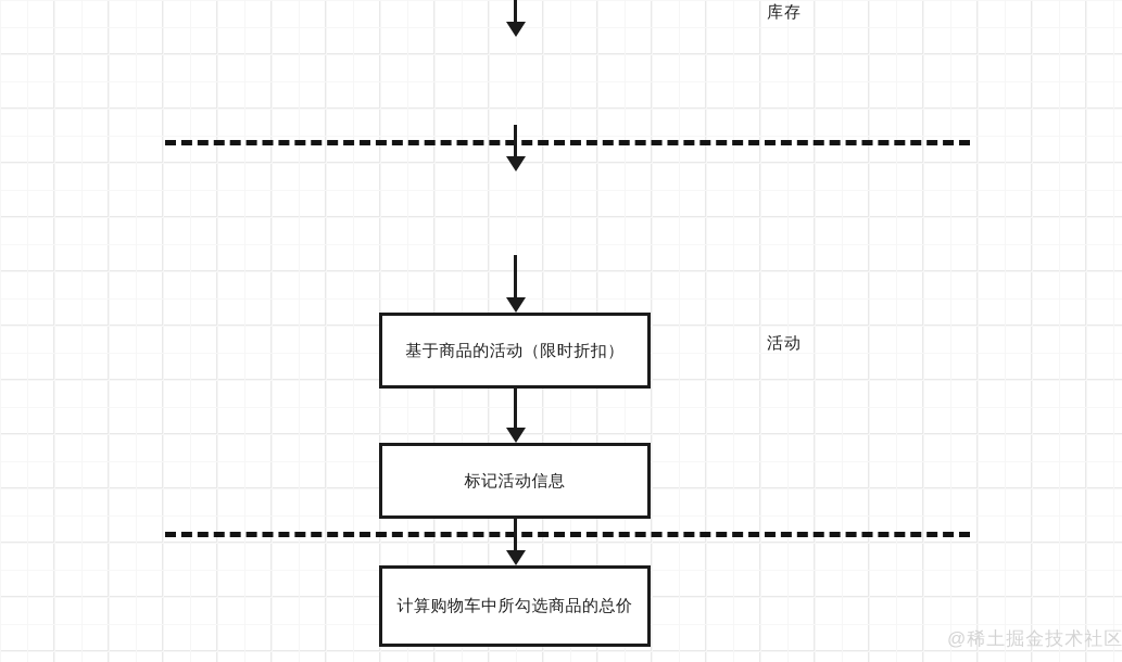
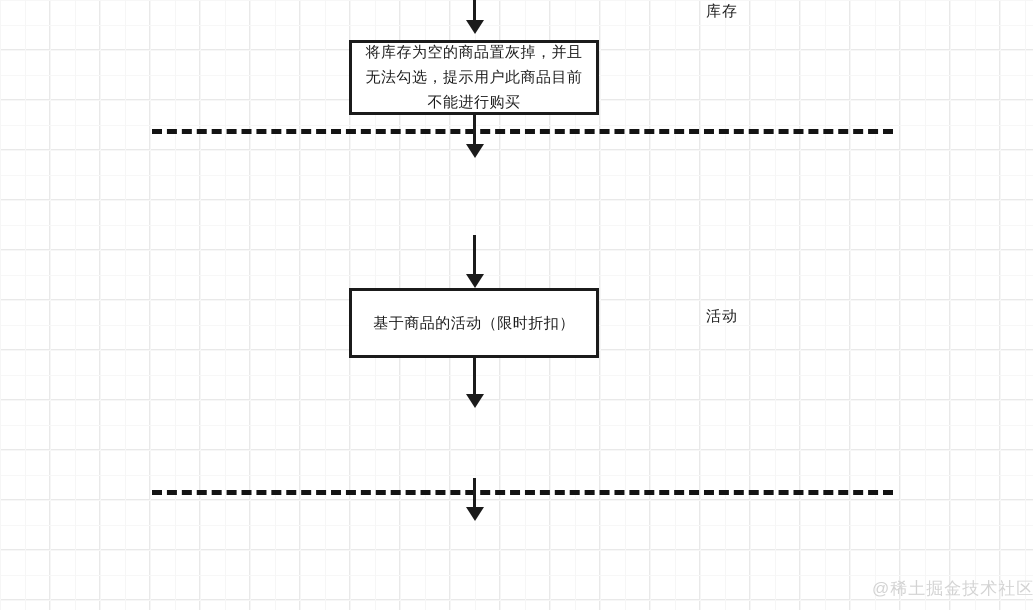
+ 将库存为空的商品置灰掉，并且无法勾选，提示用户此商品目前不能进行购买
  基于商品的活动（限时折扣）
- 标记活动信息
- 计算购物车中所勾选商品的总价
  库存
  活动
  @稀土掘金技术社区
